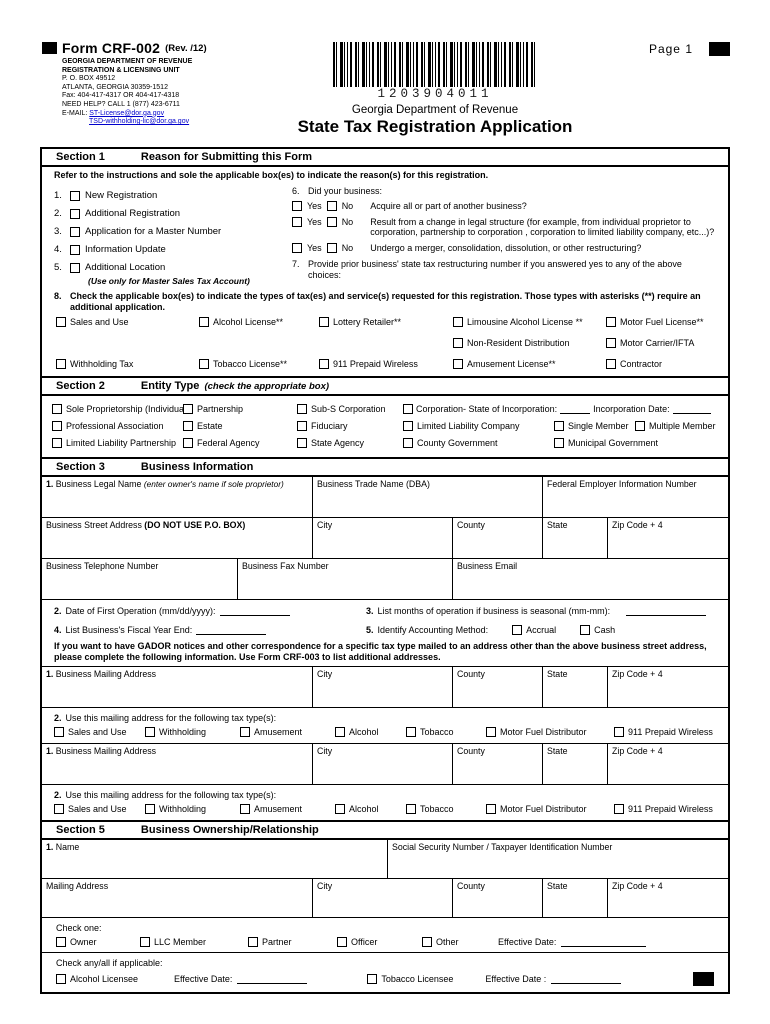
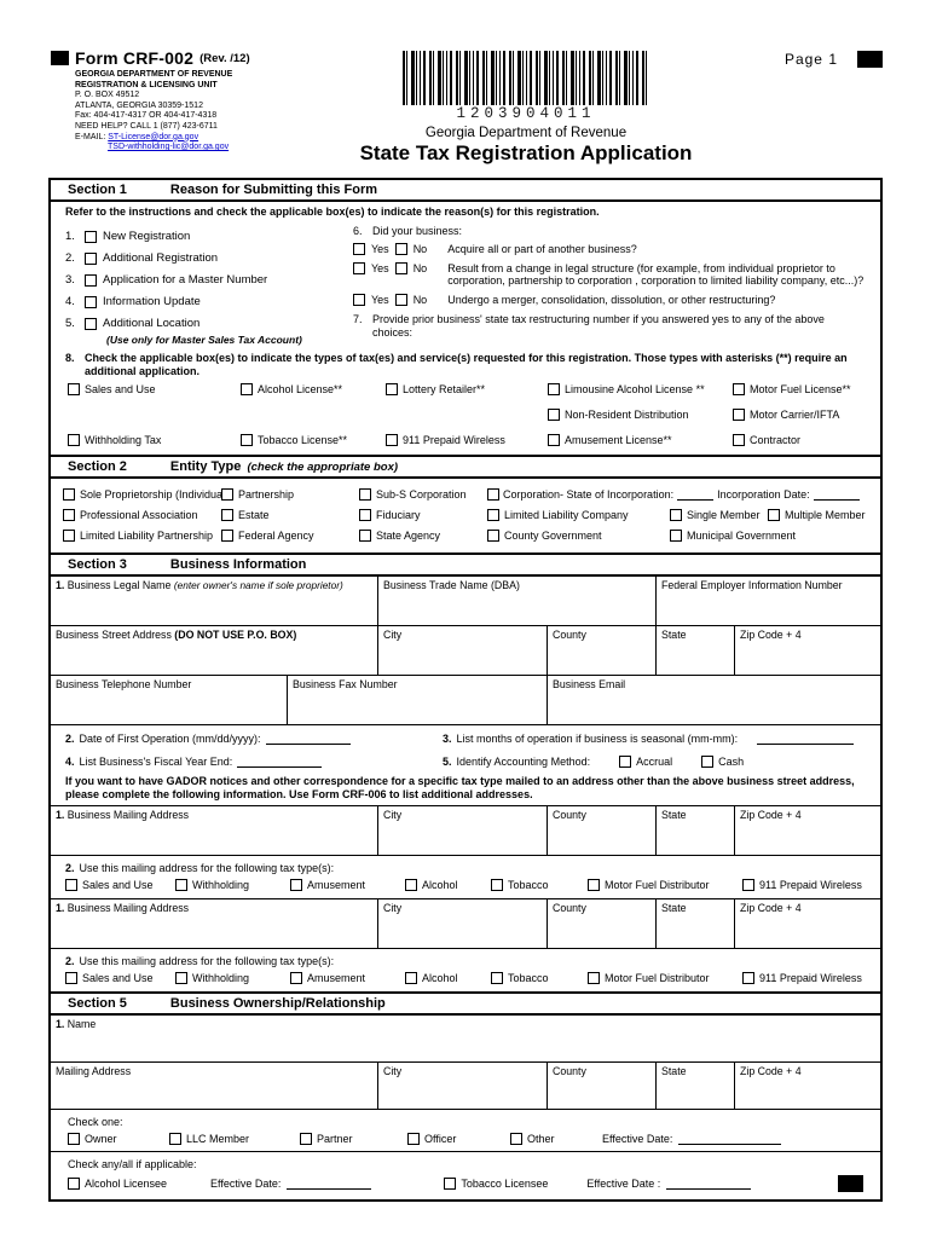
  Form CRF-002
  (Rev. /12)
  1203904011
  Georgia Department of Revenue
  State Tax Registration Application
  Page 1
  Section 1
  Reason for Submitting this Form
- Refer to the instructions and sole the applicable box(es) to indicate the reason(s) for this registration.
+ Refer to the instructions and check the applicable box(es) to indicate the reason(s) for this registration.
  1.
  New Registration
  2.
  Additional Registration
  3.
  Application for a Master Number
  4.
  Information Update
  5.
  Additional Location
  (Use only for Master Sales Tax Account)
  6.
  Did your business:
  Yes
  No
  Acquire all or part of another business?
  Yes
  No
  Result from a change in legal structure (for example, from individual proprietor to corporation, partnership to corporation , corporation to limited liability company, etc...)?
  Yes
  No
  Undergo a merger, consolidation, dissolution, or other restructuring?
  7.
  Provide prior business' state tax restructuring number if you answered yes to any of the above choices:
  8.
  Check the applicable box(es) to indicate the types of tax(es) and service(s) requested for this registration. Those types with asterisks (**) require an additional application.
  Sales and Use
  Withholding Tax
  Alcohol License**
  Tobacco License**
  Lottery Retailer**
  911 Prepaid Wireless
  Limousine Alcohol License **
  Non-Resident Distribution
  Amusement License**
  Motor Fuel License**
  Motor Carrier/IFTA
  Contractor
  Section 2
  Entity Type (check the appropriate box)
  Sole Proprietorship (Individua
  Partnership
  Sub-S Corporation
  Corporation- State of Incorporation:
  Incorporation Date:
  Professional Association
  Estate
  Fiduciary
  Limited Liability Company
  Single Member
  Multiple Member
  Limited Liability Partnership
  Federal Agency
  State Agency
  County Government
  Municipal Government
  Section 3
  Business Information
  1. Business Legal Name (enter owner's name if sole proprietor)
  Business Trade Name (DBA)
  Federal Employer Information Number
  Business Street Address (DO NOT USE P.O. BOX)
  City
  County
  State
  Zip Code + 4
  Business Telephone Number
  Business Fax Number
  Business Email
  2.
  Date of First Operation (mm/dd/yyyy):
  3.
  List months of operation if business is seasonal (mm-mm):
  4.
  List Business's Fiscal Year End:
  5.
  Identify Accounting Method:
  Accrual
  Cash
- If you want to have GADOR notices and other correspondence for a specific tax type mailed to an address other than the above business street address, please complete the following information. Use Form CRF-003 to list additional addresses.
+ If you want to have GADOR notices and other correspondence for a specific tax type mailed to an address other than the above business street address, please complete the following information. Use Form CRF-006 to list additional addresses.
  1. Business Mailing Address
  City
  County
  State
  Zip Code + 4
  2.
  Use this mailing address for the following tax type(s):
  Sales and Use
  Withholding
  Amusement
  Alcohol
  Tobacco
  Motor Fuel Distributor
  911 Prepaid Wireless
  1. Business Mailing Address
  City
  County
  State
  Zip Code + 4
  2.
  Use this mailing address for the following tax type(s):
  Sales and Use
  Withholding
  Amusement
  Alcohol
  Tobacco
  Motor Fuel Distributor
  911 Prepaid Wireless
  Section 5
  Business Ownership/Relationship
  1. Name
- Social Security Number / Taxpayer Identification Number
  Mailing Address
  City
  County
  State
  Zip Code + 4
  Check one:
  Owner
  LLC Member
  Partner
  Officer
  Other
  Effective Date:
  Check any/all if applicable:
  Alcohol Licensee
  Effective Date:
  Tobacco Licensee
  Effective Date :
